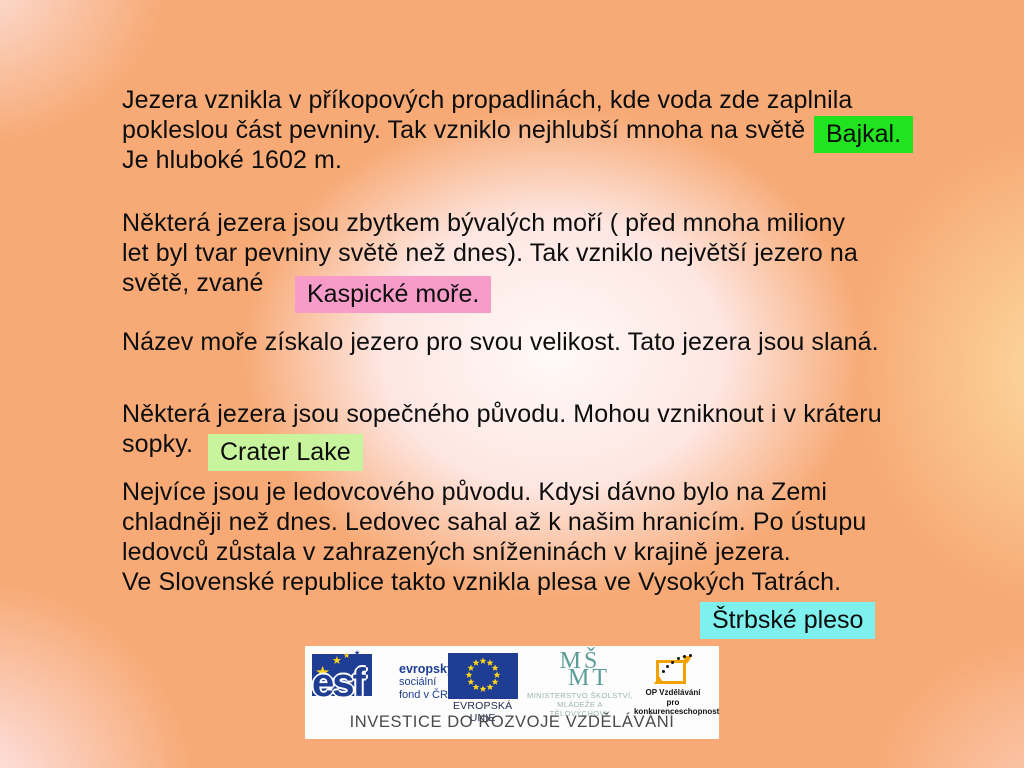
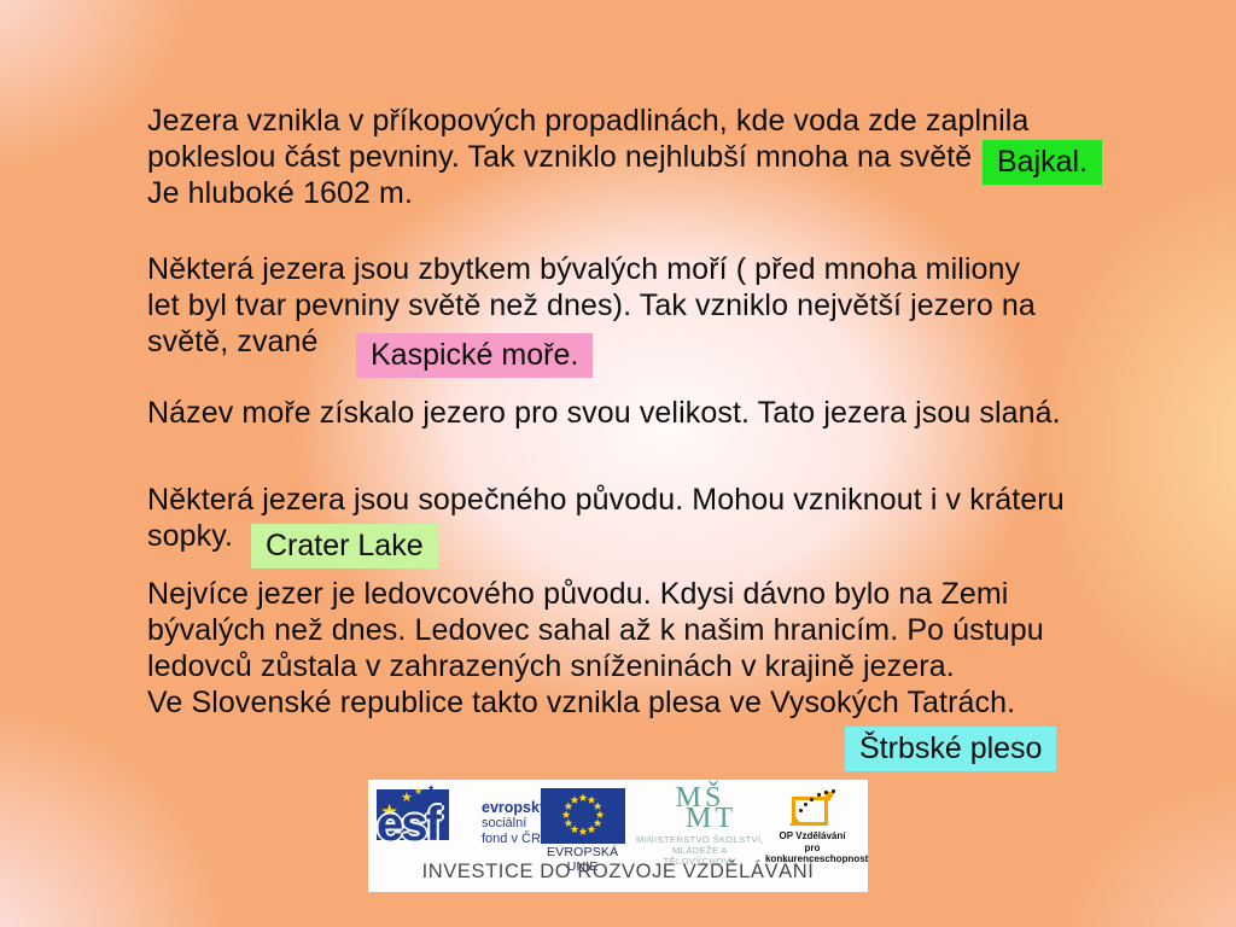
  Jezera vznikla v příkopových propadlinách, kde voda zde zaplnila
  pokleslou část pevniny. Tak vzniklo nejhlubší mnoha na světě
  Je hluboké 1602 m.
  Bajkal.
  Některá jezera jsou zbytkem bývalých moří ( před mnoha miliony
  let byl tvar pevniny světě než dnes). Tak vzniklo největší jezero na
  světě, zvané
  Kaspické moře.
  Název moře získalo jezero pro svou velikost. Tato jezera jsou slaná.
  Některá jezera jsou sopečného původu. Mohou vzniknout i v kráteru
  sopky.
  Crater Lake
- Nejvíce jsou je ledovcového původu. Kdysi dávno bylo na Zemi
+ Nejvíce jezer je ledovcového původu. Kdysi dávno bylo na Zemi
- chladněji než dnes. Ledovec sahal až k našim hranicím. Po ústupu
+ bývalých než dnes. Ledovec sahal až k našim hranicím. Po ústupu
  ledovců zůstala v zahrazených sníženinách v krajině jezera.
  Ve Slovenské republice takto vznikla plesa ve Vysokých Tatrách.
  Štrbské pleso
  ★
  ★
  ★
  esf
  evropsk
  sociální
  fond v ČR
  EVROPSKÁ UNIE
  MŠ
  MT
  MINISTERSTVO ŠKOLSTVÍ,
  MLÁDEŽE A TĚLOVÝCHOVY
  OP Vzdělávání
  pro konkurenceschopnost
  INVESTICE DO ROZVOJE VZDĚLÁVÁNÍ
